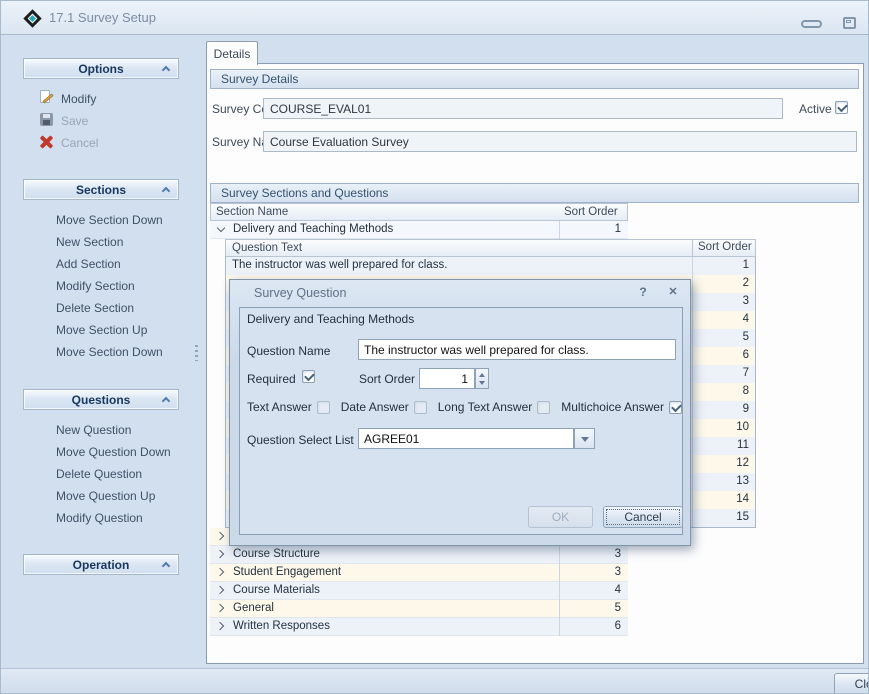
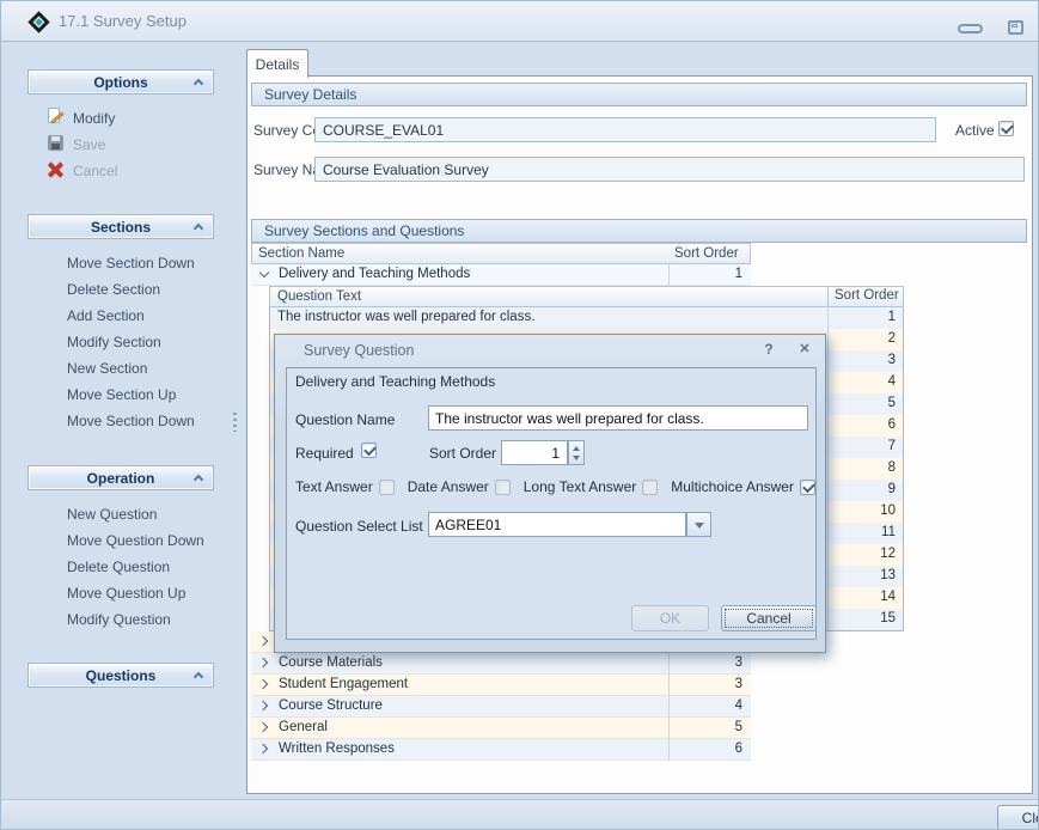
  17.1 Survey Setup
  Options
  Modify
  Save
  Cancel
  Sections
  Move Section Down
- New Section
+ Delete Section
  Add Section
  Modify Section
- Delete Section
+ New Section
  Move Section Up
  Move Section Down
- Questions
+ Operation
  New Question
  Move Question Down
  Delete Question
  Move Question Up
  Modify Question
- Operation
+ Questions
  Details
  Survey Details
  Survey C
  COURSE_EVAL01
  Active
  Survey N
  Course Evaluation Survey
  Survey Sections and Questions
  Section Name
  Sort Order
  Delivery and Teaching Methods
  1
  Question Text
  Sort Order
  The instructor was well prepared for class.
  1
  2
  3
  4
  5
  6
  7
  8
  9
  10
  11
  12
  13
  14
  15
- Course Structure
+ Course Materials
  3
  Student Engagement
  3
- Course Materials
+ Course Structure
  4
  General
  5
  Written Responses
  6
  Survey Question
  ?
  ✕
  Delivery and Teaching Methods
  Question Name
  The instructor was well prepared for class.
  Required
  Sort Order
  1
  Text Answer
  Date Answer
  Long Text Answer
  Multichoice Answer
  Question Select List
  AGREE01
  OK
  Cancel
